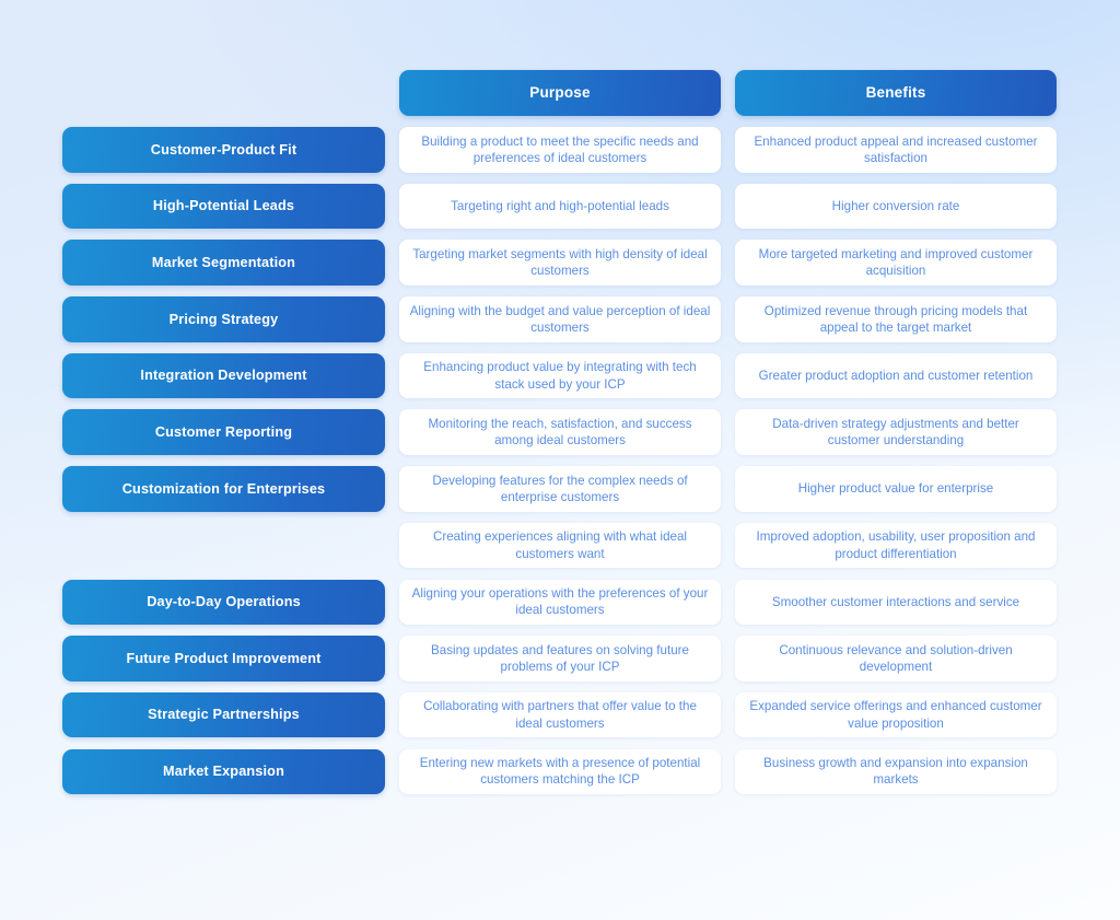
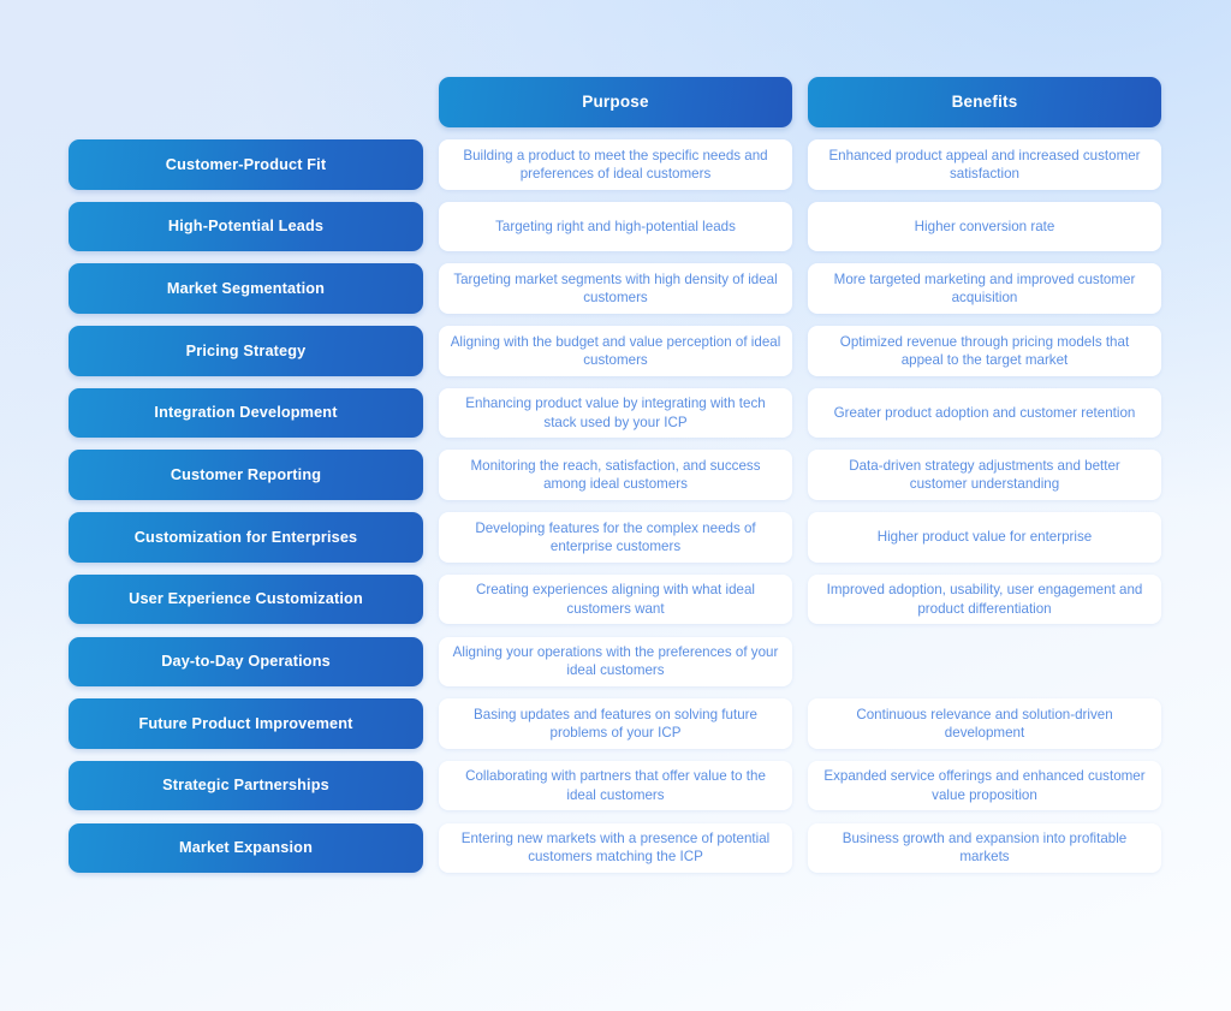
  Purpose
  Benefits
  Customer-Product Fit
  Building a product to meet the specific needs and preferences of ideal customers
  Enhanced product appeal and increased customer satisfaction
  High-Potential Leads
  Targeting right and high-potential leads
  Higher conversion rate
  Market Segmentation
  Targeting market segments with high density of ideal customers
  More targeted marketing and improved customer acquisition
  Pricing Strategy
  Aligning with the budget and value perception of ideal customers
  Optimized revenue through pricing models that appeal to the target market
  Integration Development
  Enhancing product value by integrating with tech stack used by your ICP
  Greater product adoption and customer retention
  Customer Reporting
  Monitoring the reach, satisfaction, and success among ideal customers
  Data-driven strategy adjustments and better customer understanding
  Customization for Enterprises
  Developing features for the complex needs of enterprise customers
  Higher product value for enterprise
+ User Experience Customization
  Creating experiences aligning with what ideal customers want
- Improved adoption, usability, user proposition and product differentiation
+ Improved adoption, usability, user engagement and product differentiation
  Day-to-Day Operations
  Aligning your operations with the preferences of your ideal customers
- Smoother customer interactions and service
  Future Product Improvement
  Basing updates and features on solving future problems of your ICP
  Continuous relevance and solution-driven development
  Strategic Partnerships
  Collaborating with partners that offer value to the ideal customers
  Expanded service offerings and enhanced customer value proposition
  Market Expansion
  Entering new markets with a presence of potential customers matching the ICP
- Business growth and expansion into expansion markets
+ Business growth and expansion into profitable markets
